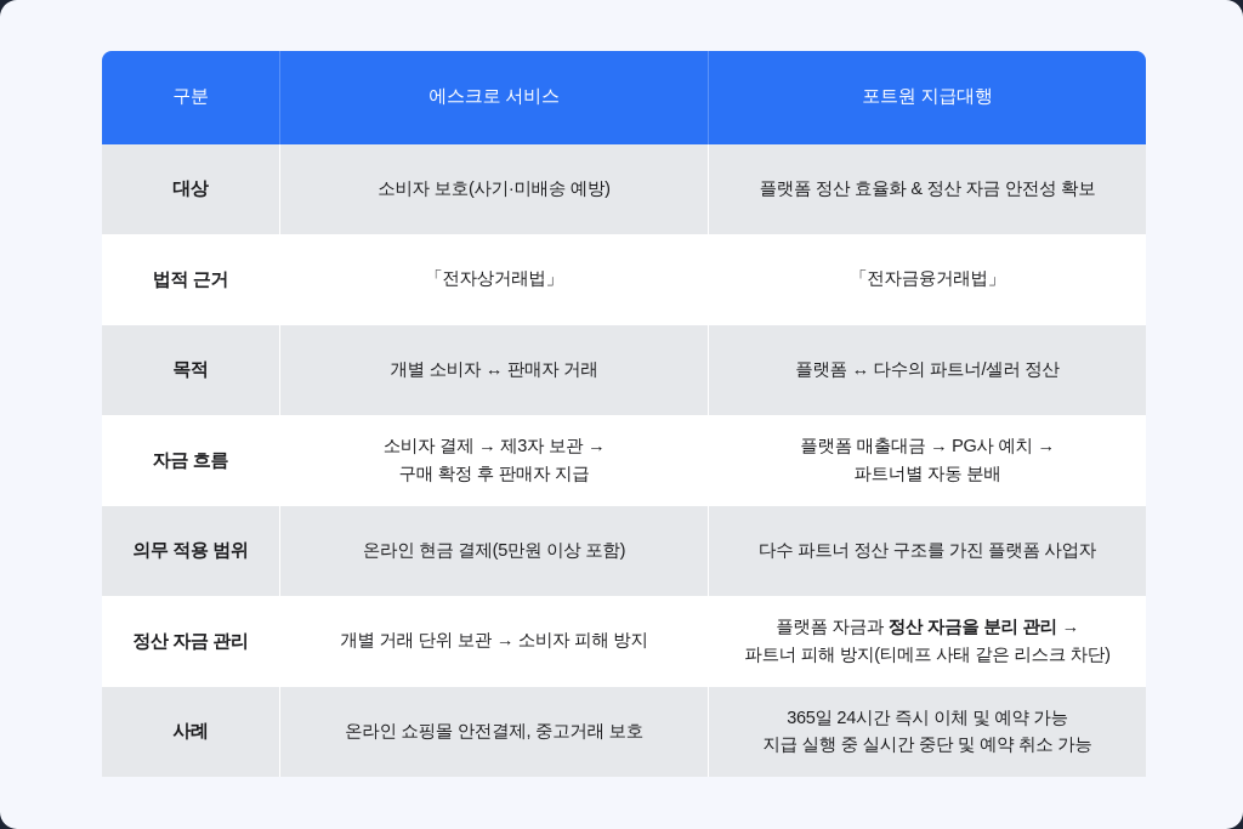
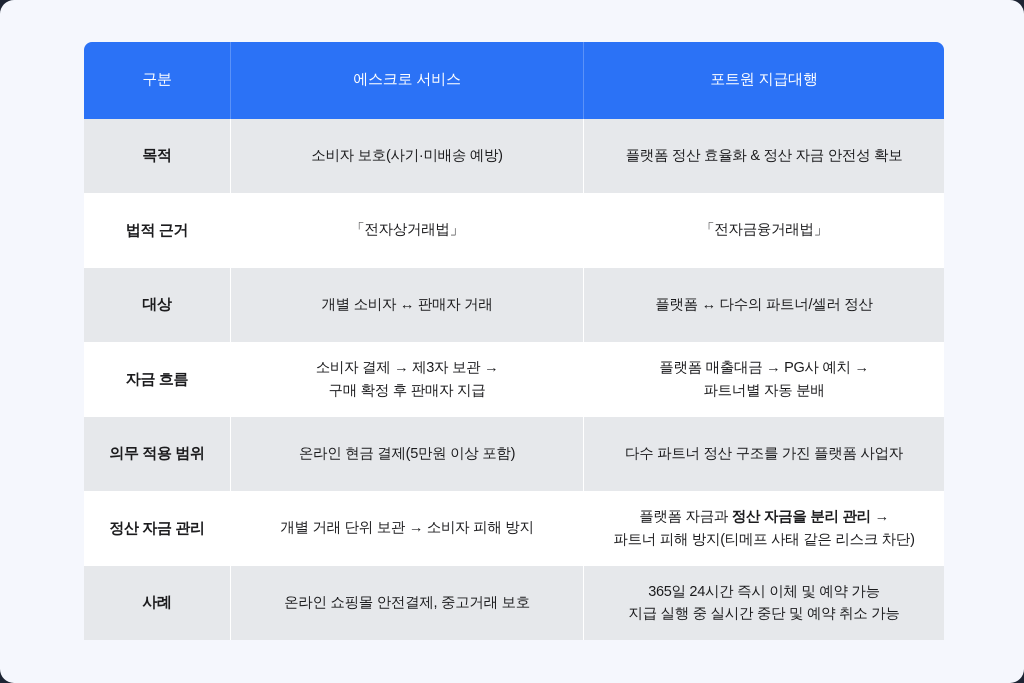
  구분	에스크로 서비스	포트원 지급대행
- 대상	소비자 보호(사기·미배송 예방)	플랫폼 정산 효율화 & 정산 자금 안전성 확보
+ 목적	소비자 보호(사기·미배송 예방)	플랫폼 정산 효율화 & 정산 자금 안전성 확보
  법적 근거	「전자상거래법」	「전자금융거래법」
- 목적	개별 소비자 ↔ 판매자 거래	플랫폼 ↔ 다수의 파트너/셀러 정산
+ 대상	개별 소비자 ↔ 판매자 거래	플랫폼 ↔ 다수의 파트너/셀러 정산
  자금 흐름	소비자 결제 → 제3자 보관 → 구매 확정 후 판매자 지급	플랫폼 매출대금 → PG사 예치 → 파트너별 자동 분배
  의무 적용 범위	온라인 현금 결제(5만원 이상 포함)	다수 파트너 정산 구조를 가진 플랫폼 사업자
  정산 자금 관리	개별 거래 단위 보관 → 소비자 피해 방지	플랫폼 자금과 정산 자금을 분리 관리 → 파트너 피해 방지(티메프 사태 같은 리스크 차단)
  사례	온라인 쇼핑몰 안전결제, 중고거래 보호	365일 24시간 즉시 이체 및 예약 가능 지급 실행 중 실시간 중단 및 예약 취소 가능
